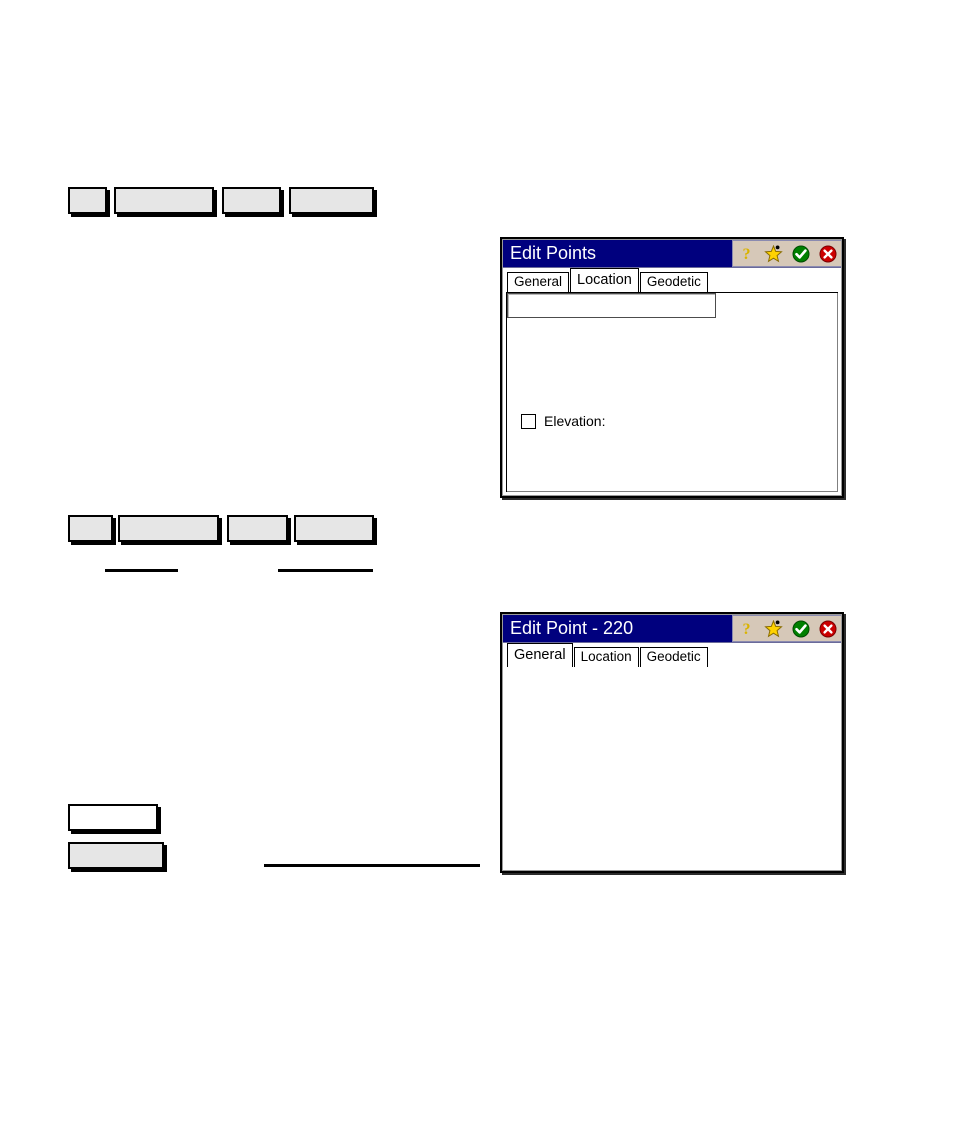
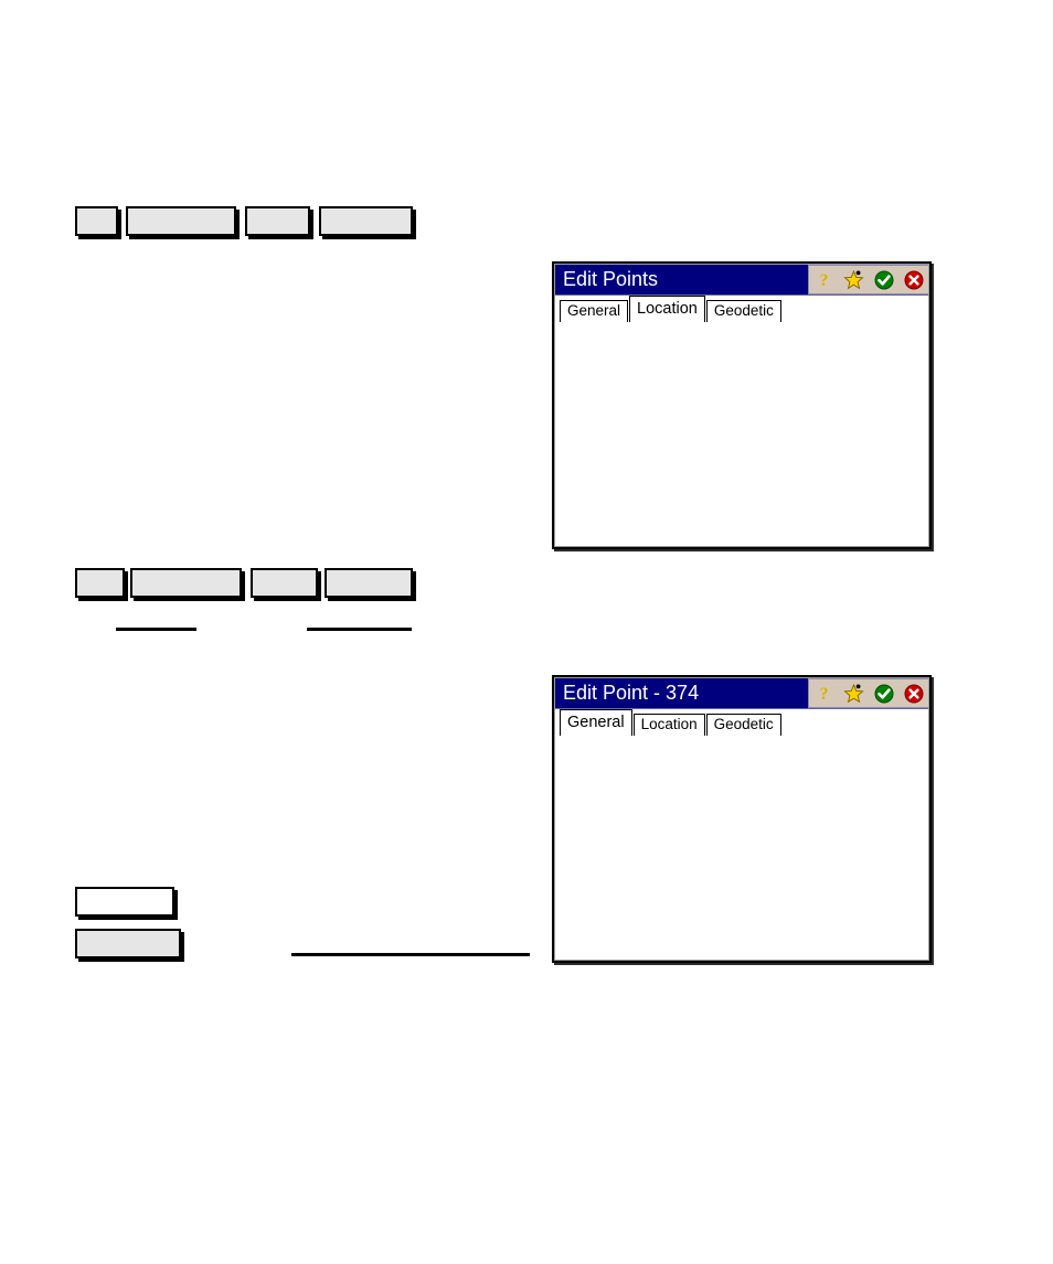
  Edit Points
  ?
  General
  Location
  Geodetic
- Elevation:
- Edit Point - 220
+ Edit Point - 374
  ?
  General
  Location
  Geodetic
